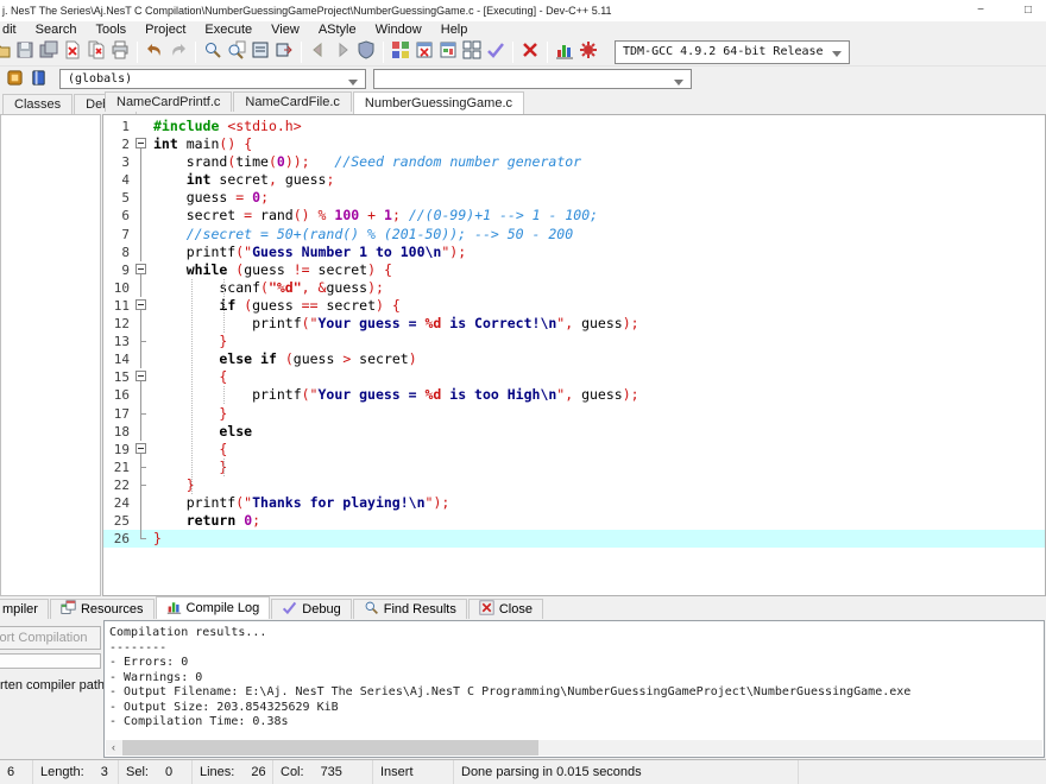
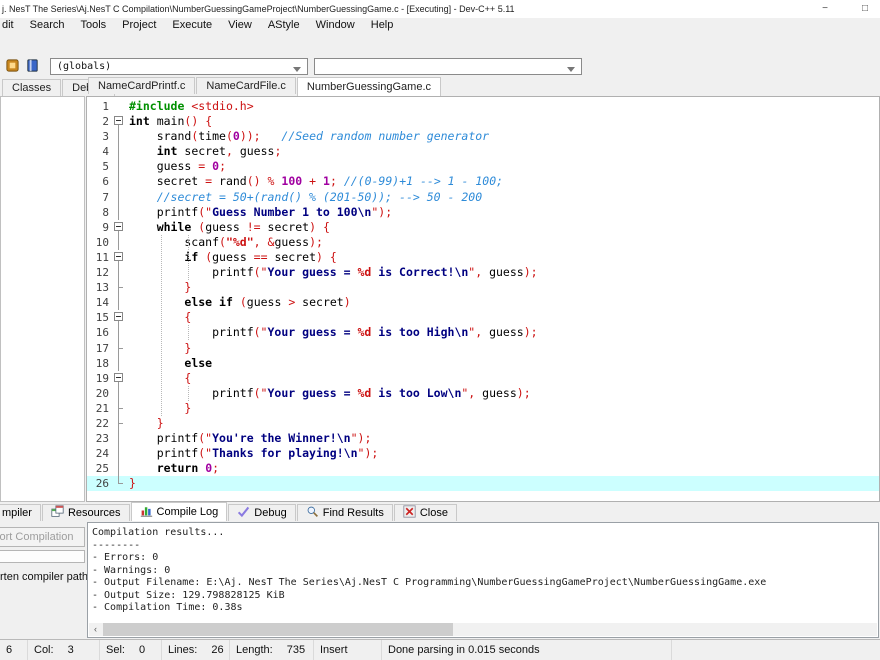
  j. NesT The Series\Aj.NesT C Compilation\NumberGuessingGameProject\NumberGuessingGame.c - [Executing] - Dev-C++ 5.11
  −
  □
  dit
  Search
  Tools
  Project
  Execute
  View
  AStyle
  Window
  Help
- TDM-GCC 4.9.2 64-bit Release
  (globals)
  Classes
  NameCardPrintf.c
  NameCardFile.c
  NumberGuessingGame.c
  1
  #include <stdio.h>
  2
  int main() {
  3
  srand(time(0)); //Seed random number generator
  4
  int secret, guess;
  5
  guess = 0;
  6
  secret = rand() % 100 + 1; //(0-99)+1 --> 1 - 100;
  7
  //secret = 50+(rand() % (201-50)); --> 50 - 200
  8
  printf("Guess Number 1 to 100\n");
  9
  while (guess != secret) {
  10
  scanf("%d", &guess);
  11
  if (guess == secret) {
  12
  printf("Your guess = %d is Correct!\n", guess);
  13
  }
  14
  else if (guess > secret)
  15
  {
  16
  printf("Your guess = %d is too High\n", guess);
  17
  }
  18
  else
  19
  {
+ 20
+ printf("Your guess = %d is too Low\n", guess);
  21
  }
  22
  }
+ 23
+ printf("You're the Winner!\n");
  24
  printf("Thanks for playing!\n");
  25
  return 0;
  26
  }
  mpiler
  Resources
  Compile Log
  Debug
  Find Results
  Close
  ort Compilation
  rten compiler path
  Compilation results...
  --------
  - Errors: 0
  - Warnings: 0
  - Output Filename: E:\Aj. NesT The Series\Aj.NesT C Programming\NumberGuessingGameProject\NumberGuessingGame.exe
- - Output Size: 203.854325629 KiB
+ - Output Size: 129.798828125 KiB
  - Compilation Time: 0.38s
  ‹
  6
- Length:
+ Col:
  3
  Sel:
  0
  Lines:
  26
- Col:
+ Length:
  735
  Insert
  Done parsing in 0.015 seconds
